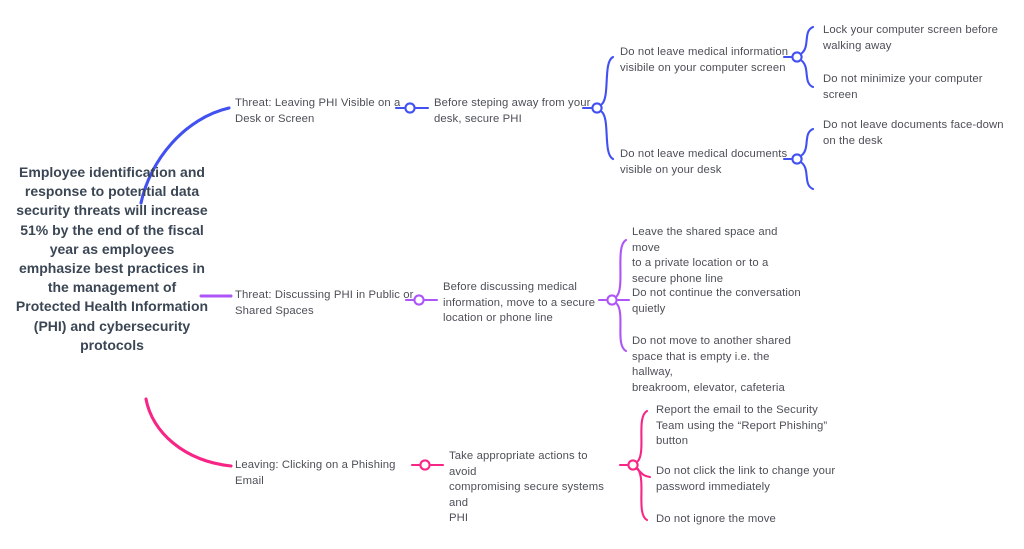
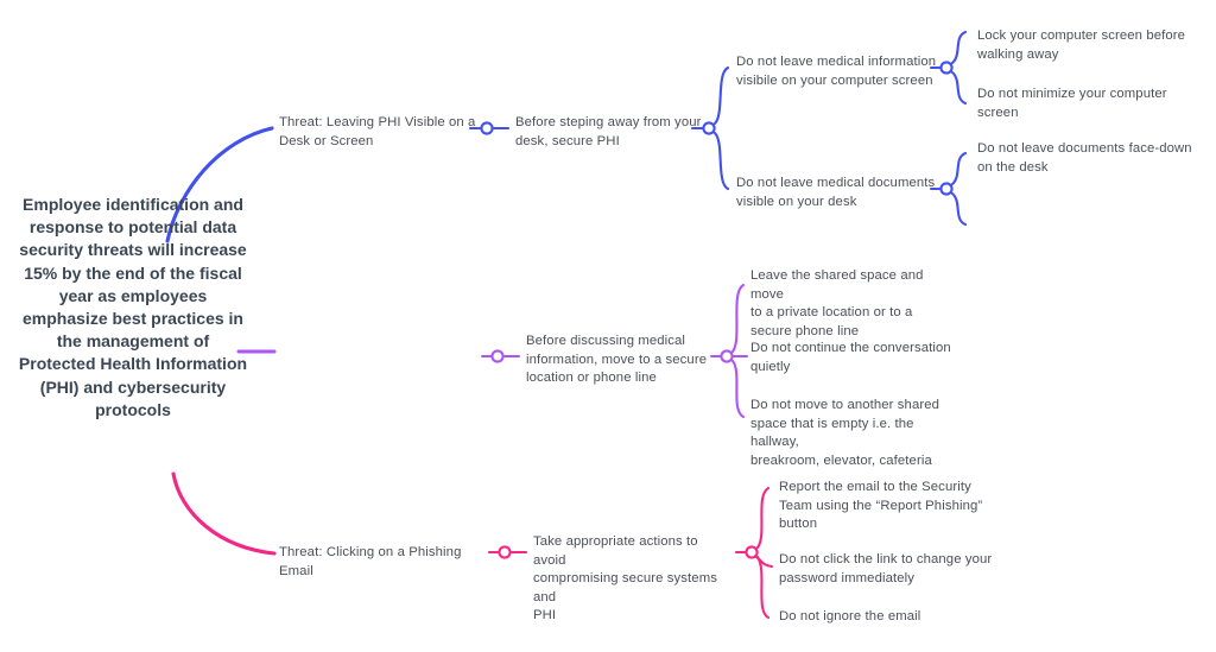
- Employee identification and response to potential data security threats will increase 51% by the end of the fiscal year as employees emphasize best practices in the management of Protected Health Information (PHI) and cybersecurity protocols
+ Employee identification and response to potential data security threats will increase 15% by the end of the fiscal year as employees emphasize best practices in the management of Protected Health Information (PHI) and cybersecurity protocols
  Threat: Leaving PHI Visible on a
  Desk or Screen
  Before steping away from your
  desk, secure PHI
  Do not leave medical information
  visibile on your computer screen
  Lock your computer screen before
  walking away
  Do not minimize your computer
  screen
  Do not leave medical documents
  visible on your desk
  Do not leave documents face-down
  on the desk
- Threat: Discussing PHI in Public or
- Shared Spaces
  Before discussing medical
  information, move to a secure
  location or phone line
  Leave the shared space and move
  to a private location or to a
  secure phone line
  Do not continue the conversation
  quietly
  Do not move to another shared
  space that is empty i.e. the hallway,
  breakroom, elevator, cafeteria
- Leaving: Clicking on a Phishing Email
+ Threat: Clicking on a Phishing Email
  Take appropriate actions to avoid
  compromising secure systems and
  PHI
  Report the email to the Security
  Team using the “Report Phishing”
  button
  Do not click the link to change your
  password immediately
- Do not ignore the move
+ Do not ignore the email
